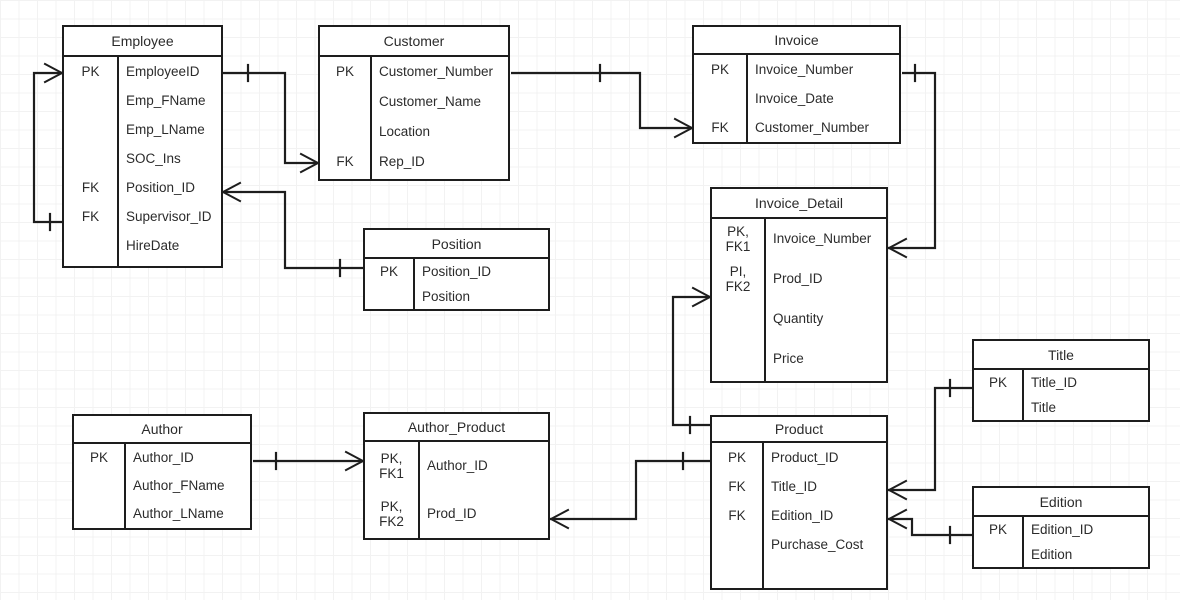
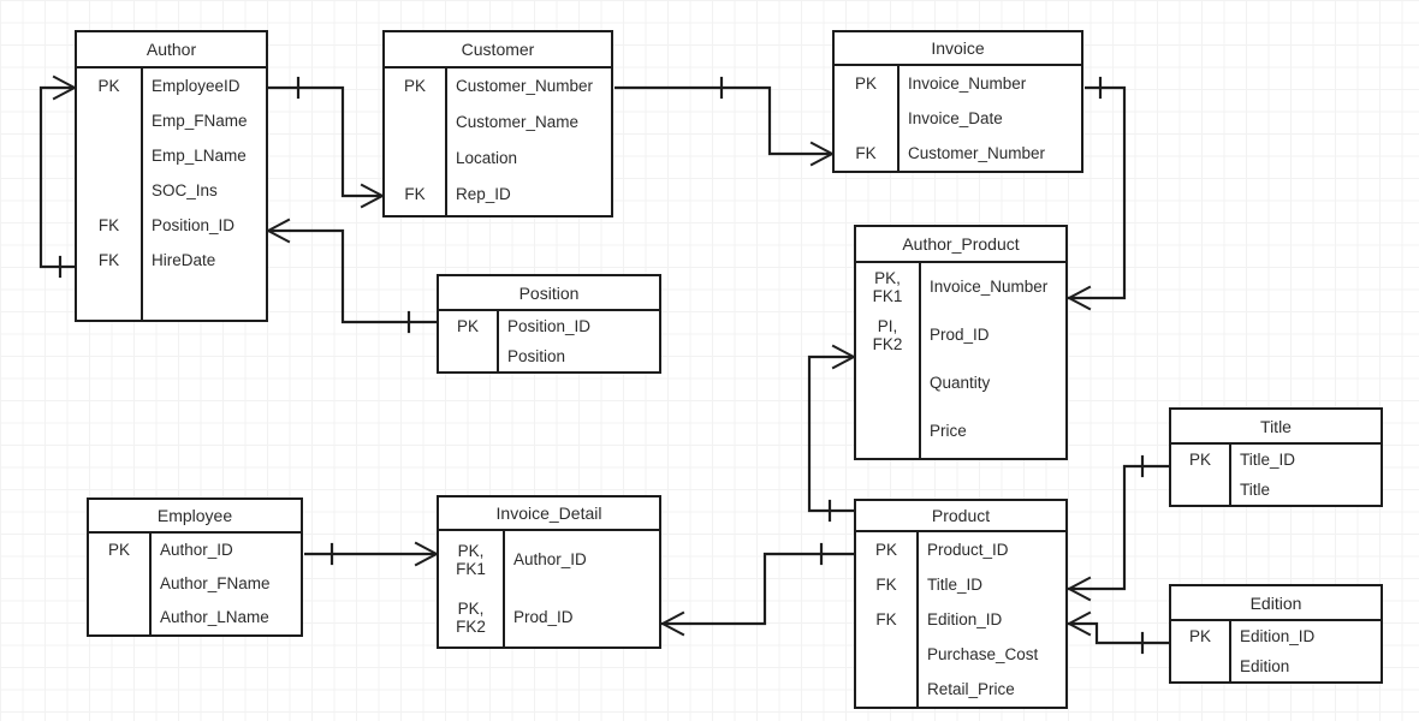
- Employee
+ Author
  PK
  FK
  FK
  EmployeeID
  Emp_FName
  Emp_LName
  SOC_Ins
  Position_ID
- Supervisor_ID
  HireDate
  Customer
  PK
  FK
  Customer_Number
  Customer_Name
  Location
  Rep_ID
  Invoice
  PK
  FK
  Invoice_Number
  Invoice_Date
  Customer_Number
  Position
  PK
  Position_ID
  Position
- Invoice_Detail
+ Author_Product
  PK,
  FK1
  PI,
  FK2
  Invoice_Number
  Prod_ID
  Quantity
  Price
  Title
  PK
  Title_ID
  Title
- Author
+ Employee
  PK
  Author_ID
  Author_FName
  Author_LName
- Author_Product
+ Invoice_Detail
  PK,
  FK1
  PK,
  FK2
  Author_ID
  Prod_ID
  Product
  PK
  FK
  FK
  Product_ID
  Title_ID
  Edition_ID
  Purchase_Cost
+ Retail_Price
  Edition
  PK
  Edition_ID
  Edition
